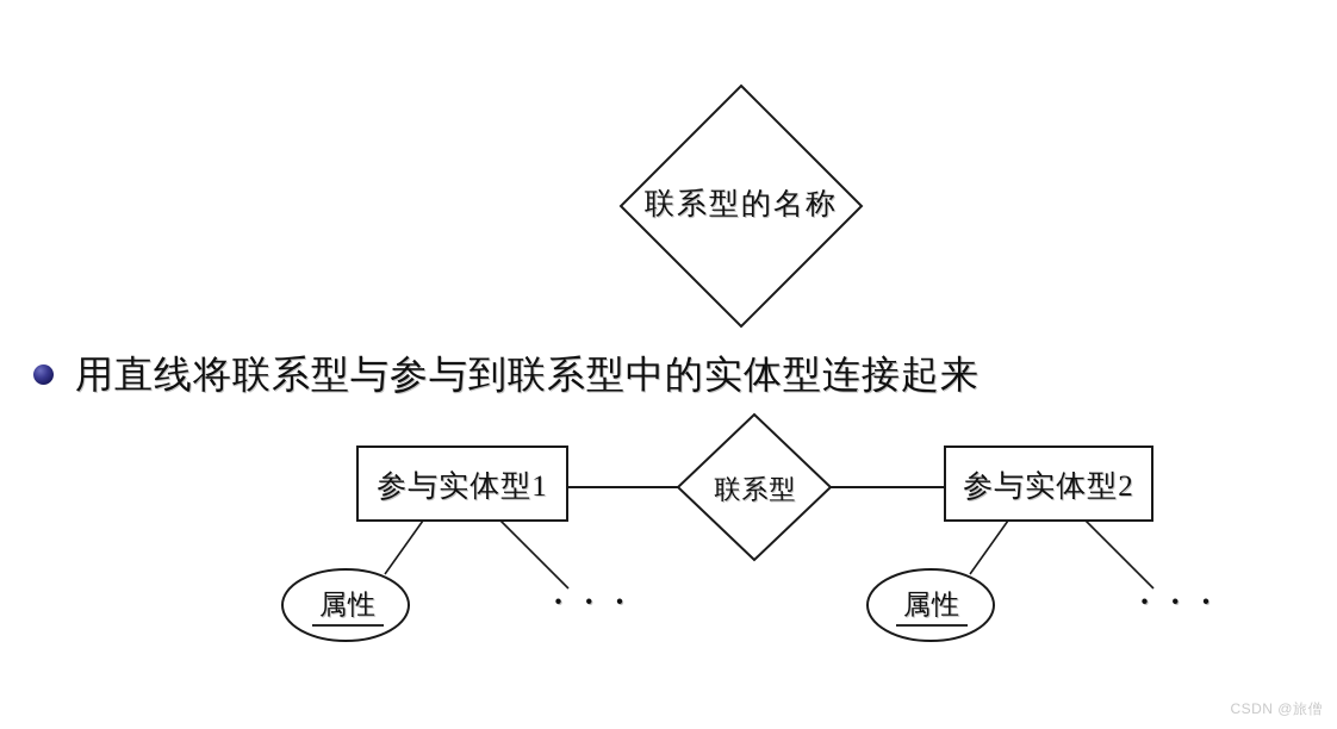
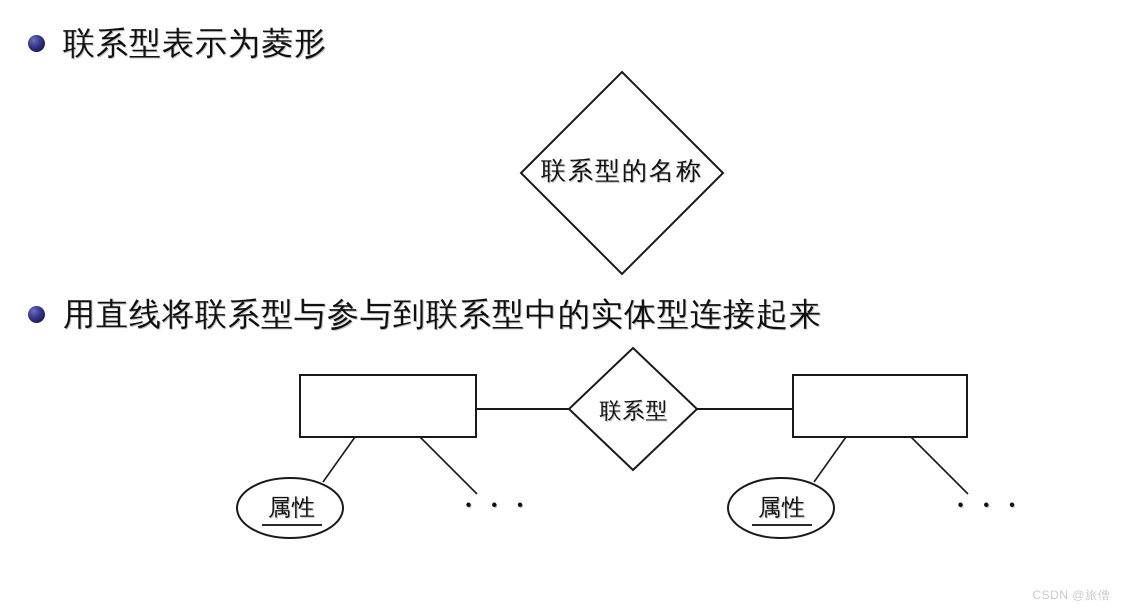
+ 联系型表示为菱形
  用直线将联系型与参与到联系型中的实体型连接起来
  联系型的名称
- 参与实体型1
- 参与实体型2
  联系型
  属性
  属性
  · · ·
  · · ·
  CSDN @旅僧
